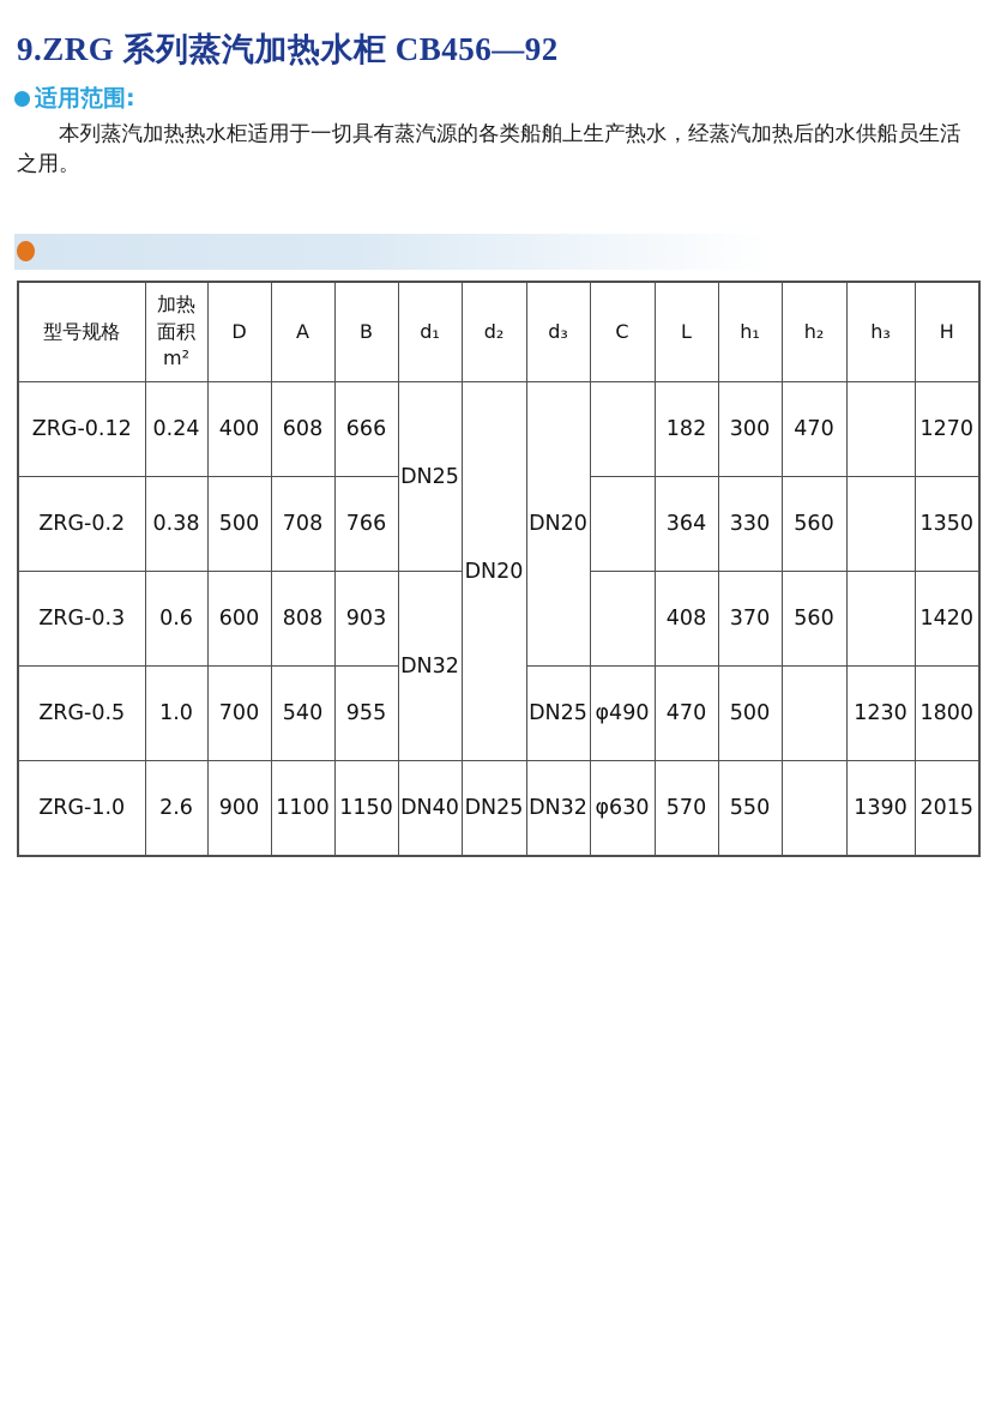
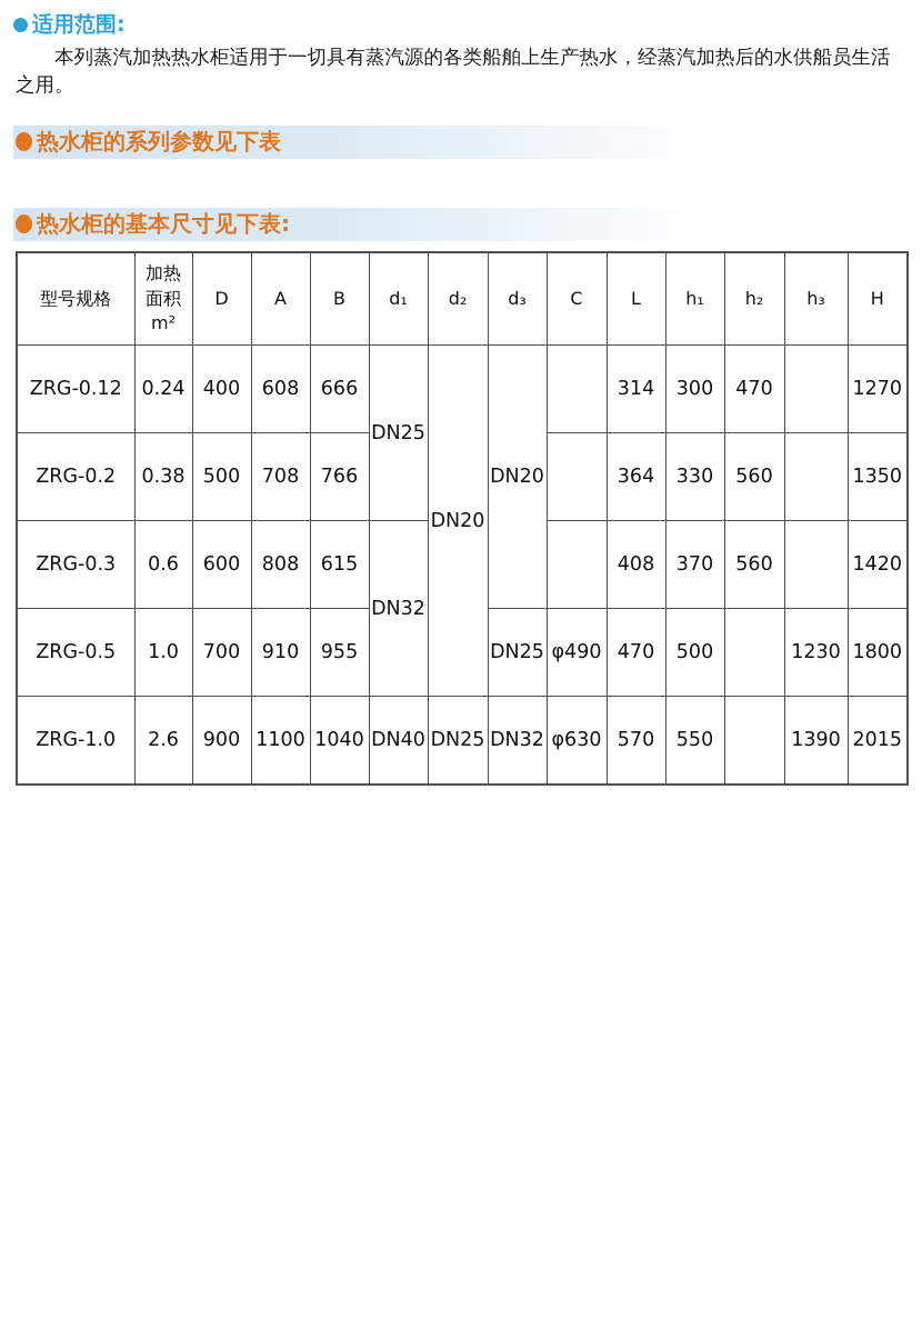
- 9.ZRG 系列蒸汽加热水柜 CB456—92
  适用范围:
  本列蒸汽加热热水柜适用于一切具有蒸汽源的各类船舶上生产热水，经蒸汽加热后的水供船员生活之用。
+ 热水柜的系列参数见下表
+ 热水柜的基本尺寸见下表:
  型号规格	加热 面积 m²	D	A	B	d₁	d₂	d₃	C	L	h₁	h₂	h₃	H
- ZRG-0.12	0.24	400	608	666	DN25	DN20	DN20		182	300	470		1270
+ ZRG-0.12	0.24	400	608	666	DN25	DN20	DN20		314	300	470		1270
  ZRG-0.2	0.38	500	708	766		364	330	560		1350
- ZRG-0.3	0.6	600	808	903	DN32		408	370	560		1420
+ ZRG-0.3	0.6	600	808	615	DN32		408	370	560		1420
- ZRG-0.5	1.0	700	540	955	DN25	φ490	470	500		1230	1800
+ ZRG-0.5	1.0	700	910	955	DN25	φ490	470	500		1230	1800
- ZRG-1.0	2.6	900	1100	1150	DN40	DN25	DN32	φ630	570	550		1390	2015
+ ZRG-1.0	2.6	900	1100	1040	DN40	DN25	DN32	φ630	570	550		1390	2015
